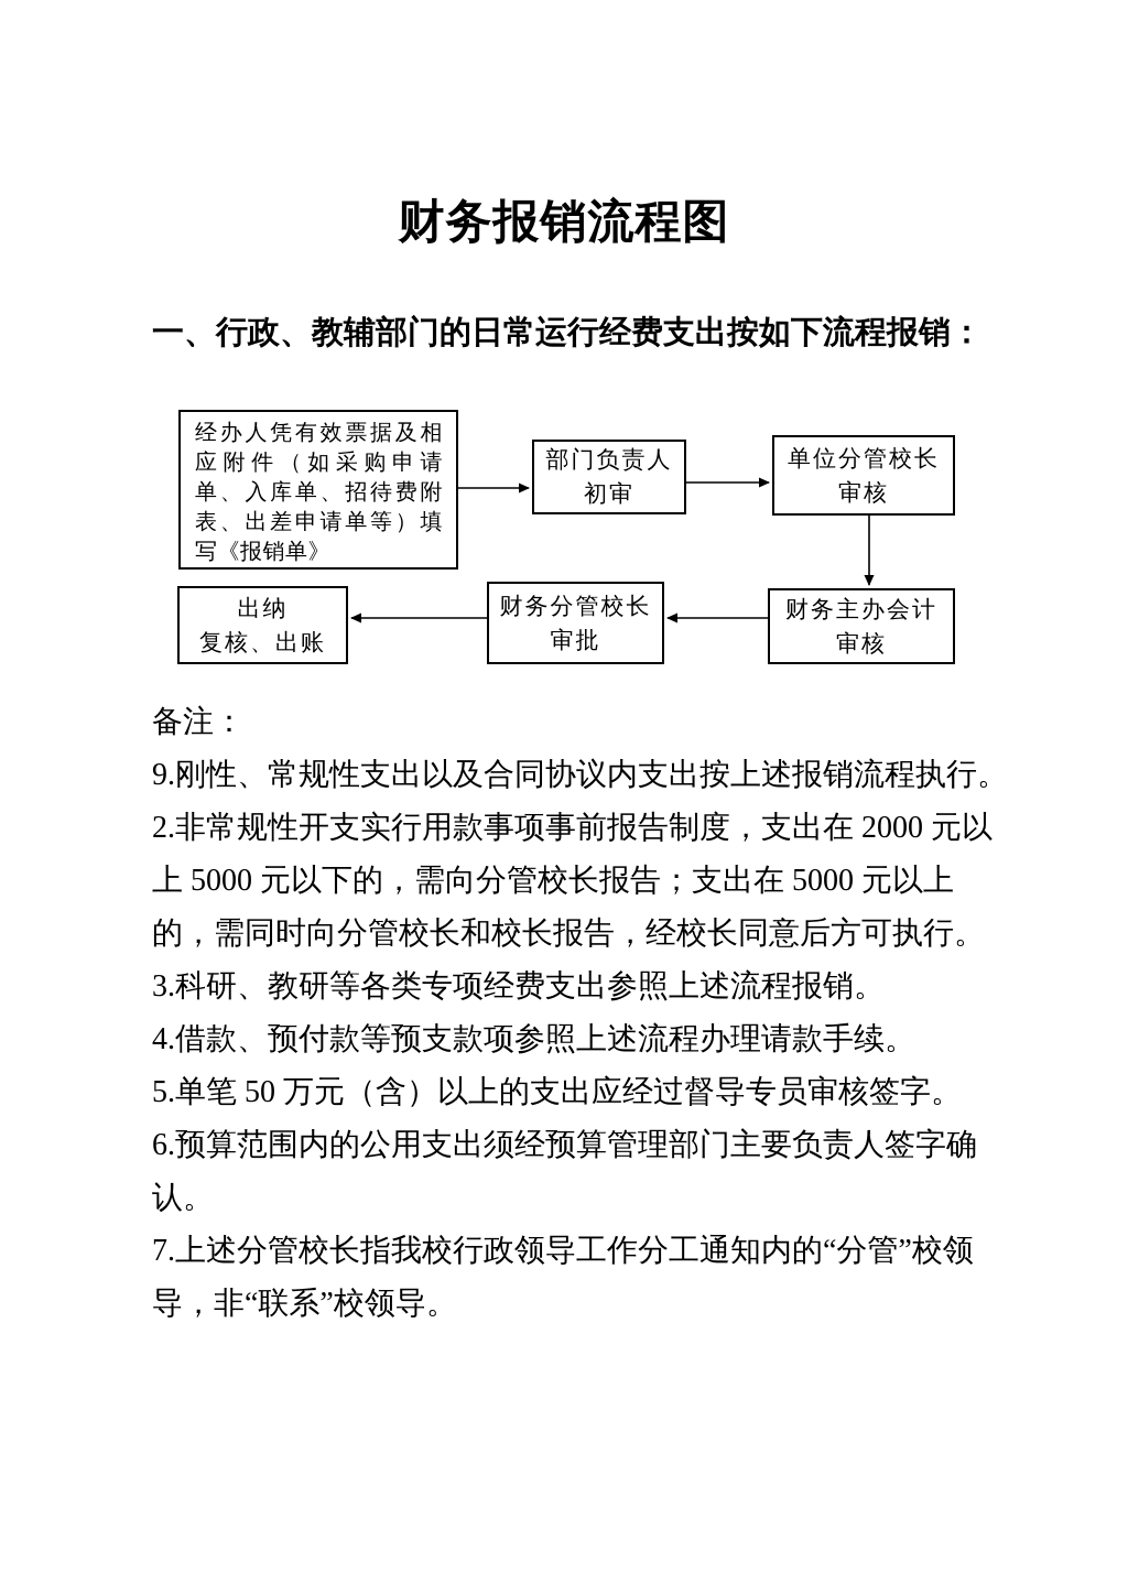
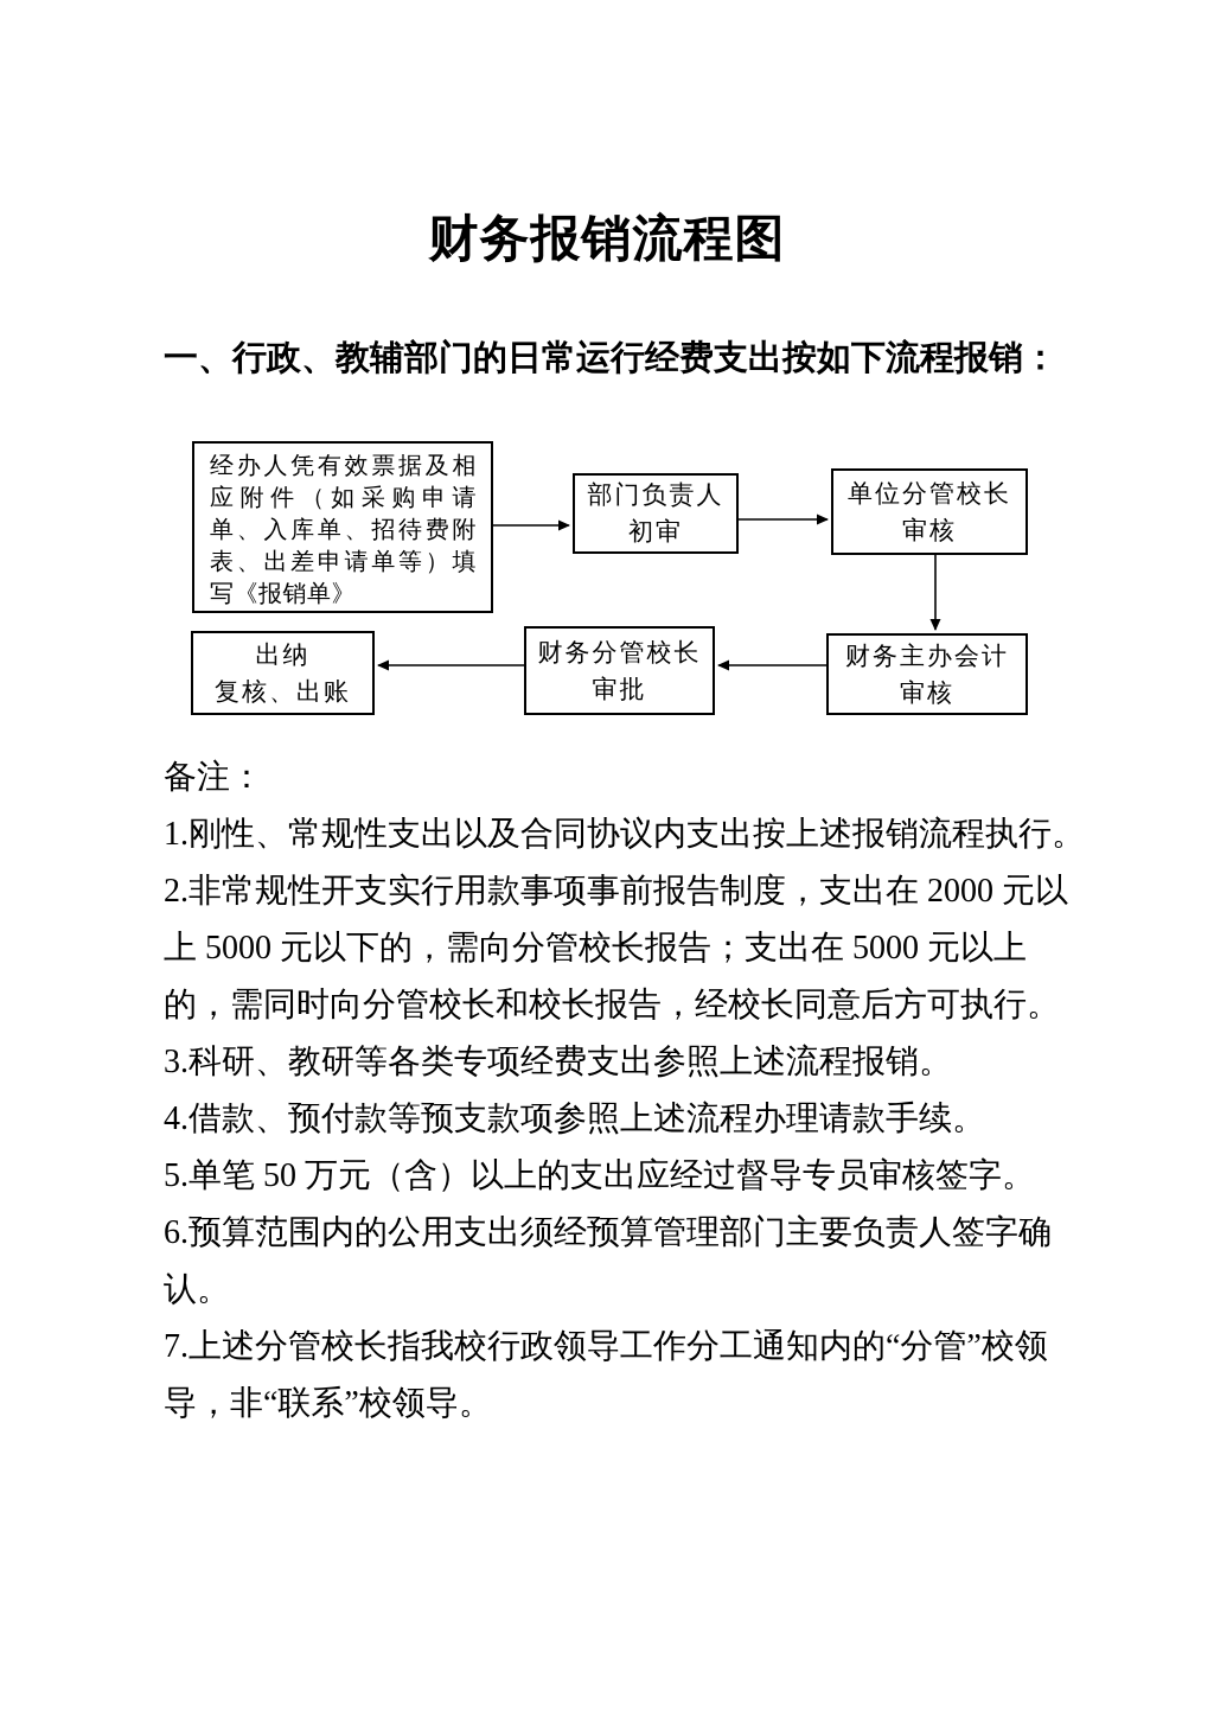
  财务报销流程图
  一、行政、教辅部门的日常运行经费支出按如下流程报销：
  经办人凭有效票据及相应附件（如采购申请单、入库单、招待费附表、出差申请单等）填写《报销单》
  部门负责人
  初审
  单位分管校长
  审核
  财务主办会计
  审核
  财务分管校长
  审批
  出纳
  复核、出账
  备注：
- 9.刚性、常规性支出以及合同协议内支出按上述报销流程执行。
+ 1.刚性、常规性支出以及合同协议内支出按上述报销流程执行。
  2.非常规性开支实行用款事项事前报告制度，支出在 2000 元以上 5000 元以下的，需向分管校长报告；支出在 5000 元以上的，需同时向分管校长和校长报告，经校长同意后方可执行。
  3.科研、教研等各类专项经费支出参照上述流程报销。
  4.借款、预付款等预支款项参照上述流程办理请款手续。
  5.单笔 50 万元（含）以上的支出应经过督导专员审核签字。
  6.预算范围内的公用支出须经预算管理部门主要负责人签字确认。
  7.上述分管校长指我校行政领导工作分工通知内的“分管”校领导，非“联系”校领导。
